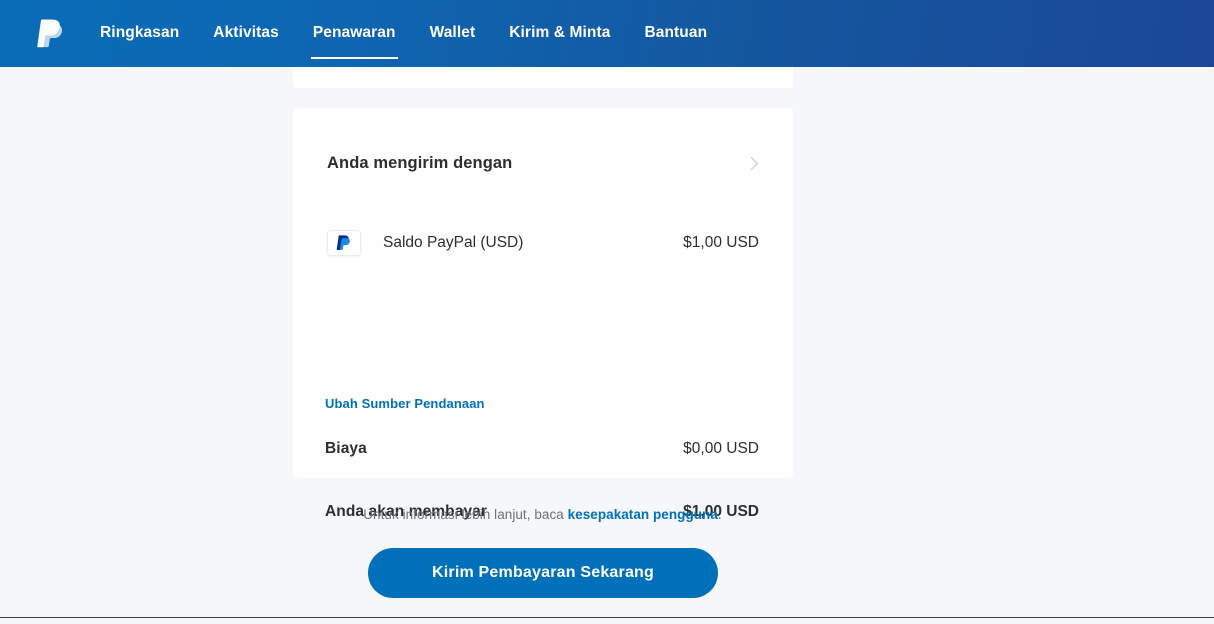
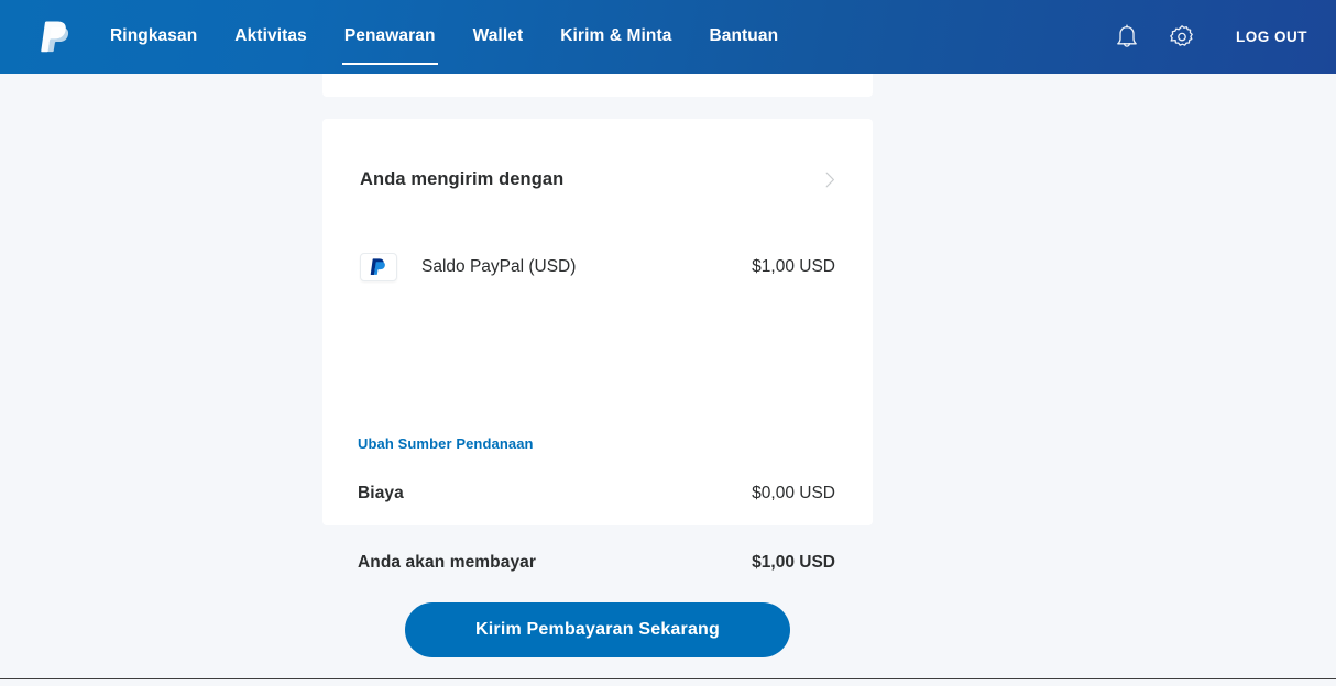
  Ringkasan
  Aktivitas
  Penawaran
  Wallet
  Kirim & Minta
  Bantuan
+ LOG OUT
  Anda mengirim dengan
  Saldo PayPal (USD)
  $1,00 USD
  Ubah Sumber Pendanaan
  Biaya
  $0,00 USD
  Anda akan membayar
  $1,00 USD
- Untuk informasi lebih lanjut, baca kesepakatan pengguna.
  Kirim Pembayaran Sekarang
